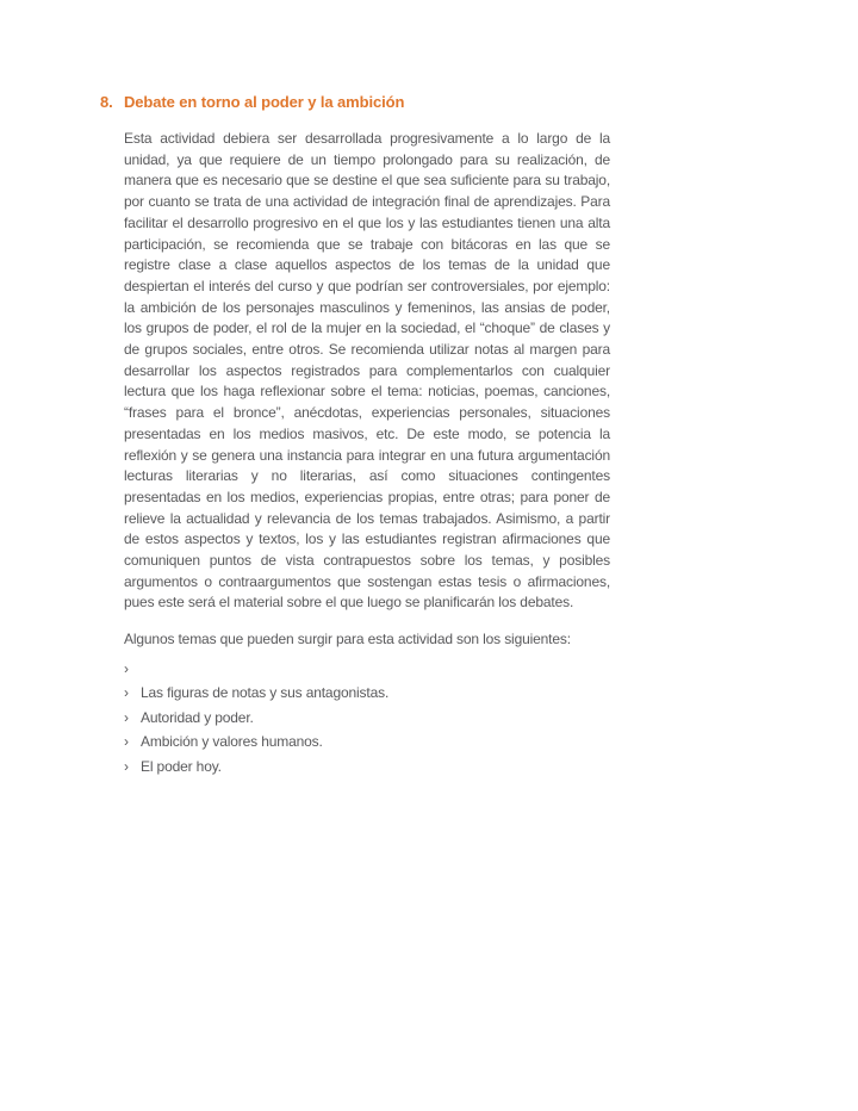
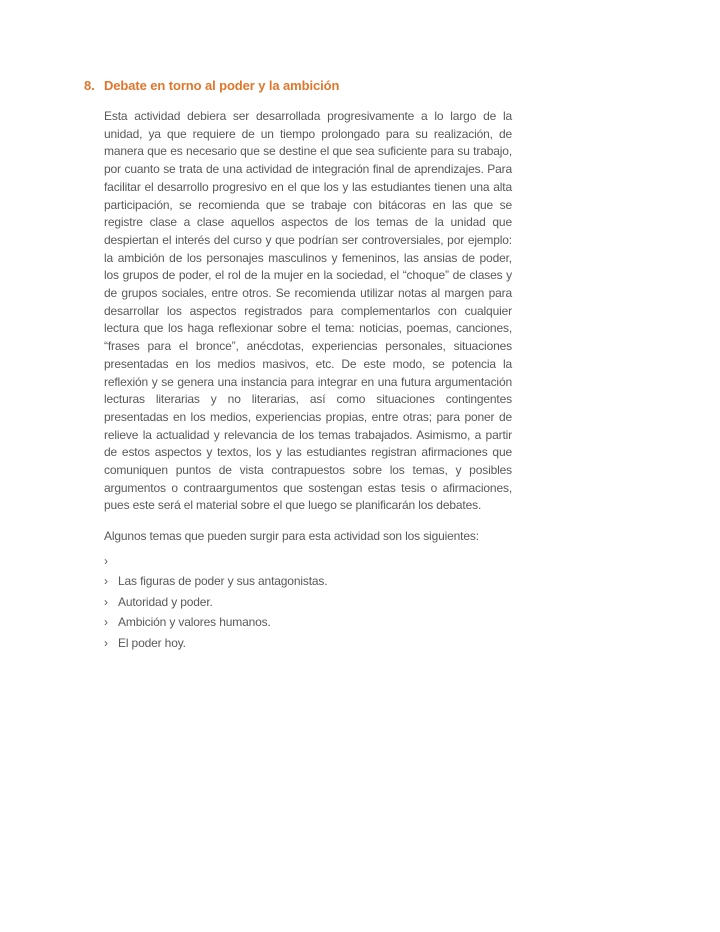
  8.
  Debate en torno al poder y la ambición
  Esta actividad debiera ser desarrollada progresivamente a lo largo de la unidad, ya que requiere de un tiempo prolongado para su realización, de manera que es necesario que se destine el que sea suficiente para su trabajo, por cuanto se trata de una actividad de integración final de aprendizajes. Para facilitar el desarrollo progresivo en el que los y las estudiantes tienen una alta participación, se recomienda que se trabaje con bitácoras en las que se registre clase a clase aquellos aspectos de los temas de la unidad que despiertan el interés del curso y que podrían ser controversiales, por ejemplo: la ambición de los personajes masculinos y femeninos, las ansias de poder, los grupos de poder, el rol de la mujer en la sociedad, el “choque” de clases y de grupos sociales, entre otros. Se recomienda utilizar notas al margen para desarrollar los aspectos registrados para complementarlos con cualquier lectura que los haga reflexionar sobre el tema: noticias, poemas, canciones, “frases para el bronce”, anécdotas, experiencias personales, situaciones presentadas en los medios masivos, etc. De este modo, se potencia la reflexión y se genera una instancia para integrar en una futura argumentación lecturas literarias y no literarias, así como situaciones contingentes presentadas en los medios, experiencias propias, entre otras; para poner de relieve la actualidad y relevancia de los temas trabajados. Asimismo, a partir de estos aspectos y textos, los y las estudiantes registran afirmaciones que comuniquen puntos de vista contrapuestos sobre los temas, y posibles argumentos o contraargumentos que sostengan estas tesis o afirmaciones, pues este será el material sobre el que luego se planificarán los debates.
  Algunos temas que pueden surgir para esta actividad son los siguientes:
  ›
  ›
- Las figuras de notas y sus antagonistas.
+ Las figuras de poder y sus antagonistas.
  ›
  Autoridad y poder.
  ›
  Ambición y valores humanos.
  ›
  El poder hoy.
